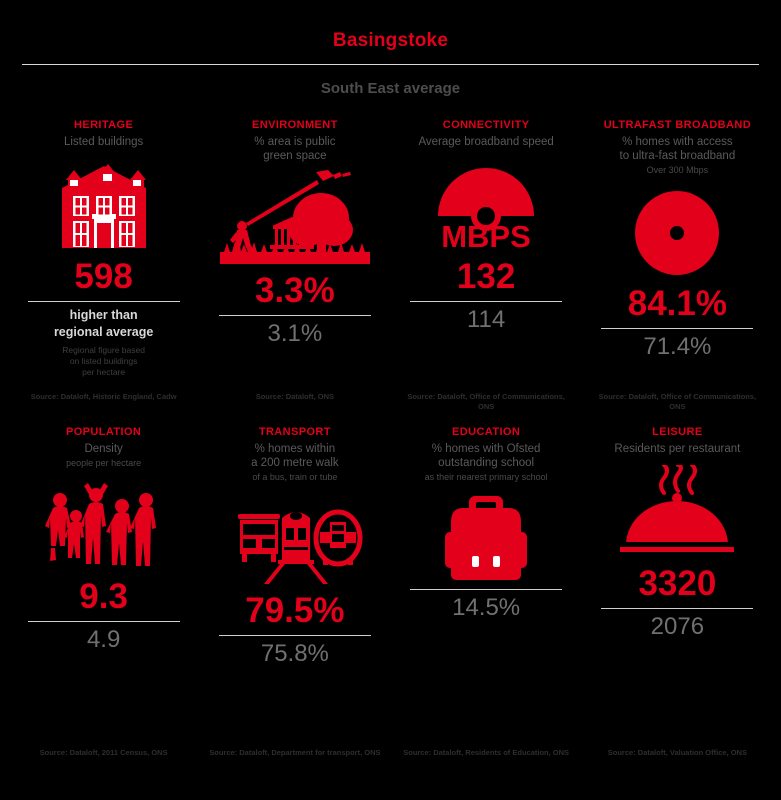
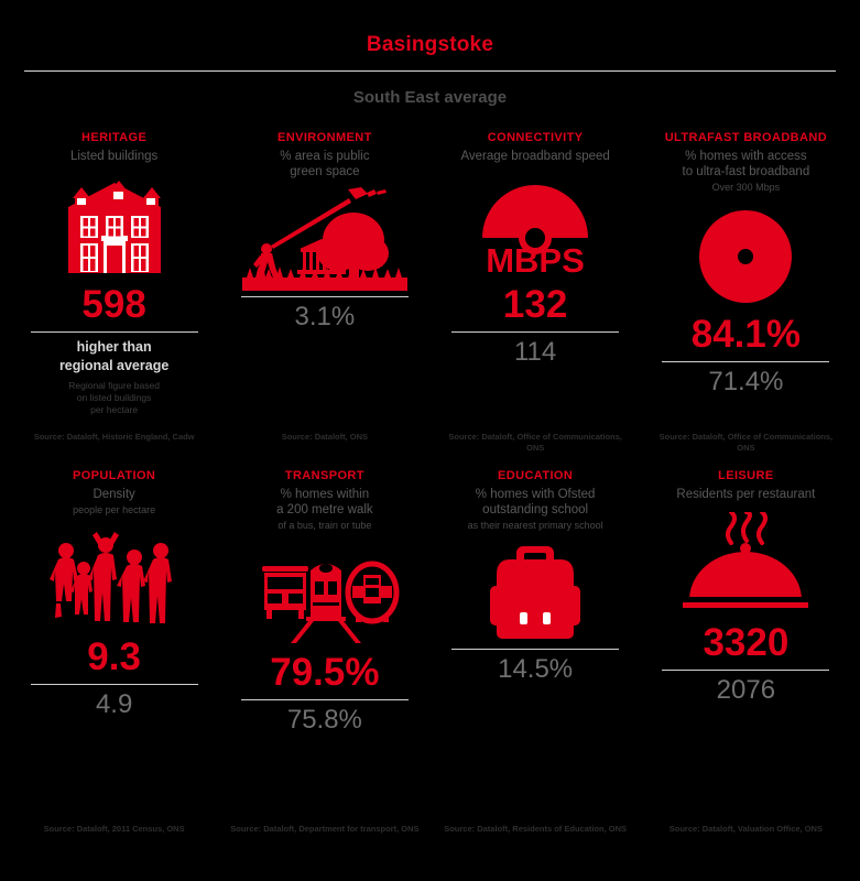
  Basingstoke
  South East average
  HERITAGE
  Listed buildings
  598
  higher than
  regional average
  Regional figure based
  on listed buildings
  per hectare
  ENVIRONMENT
  % area is public
  green space
- 3.3%
  3.1%
  CONNECTIVITY
  Average broadband speed
  MBPS
  132
  114
  ULTRAFAST BROADBAND
  % homes with access
  to ultra-fast broadband
  Over 300 Mbps
  84.1%
  71.4%
  Source: Dataloft, Historic England, Cadw
  Source: Dataloft, ONS
  Source: Dataloft, Office of Communications,
  ONS
  Source: Dataloft, Office of Communications,
  ONS
  POPULATION
  Density
  people per hectare
  9.3
  4.9
  TRANSPORT
  % homes within
  a 200 metre walk
  of a bus, train or tube
  79.5%
  75.8%
  EDUCATION
  % homes with Ofsted
  outstanding school
  as their nearest primary school
  14.5%
  LEISURE
  Residents per restaurant
  3320
  2076
  Source: Dataloft, 2011 Census, ONS
  Source: Dataloft, Department for transport, ONS
  Source: Dataloft, Residents of Education, ONS
  Source: Dataloft, Valuation Office, ONS
